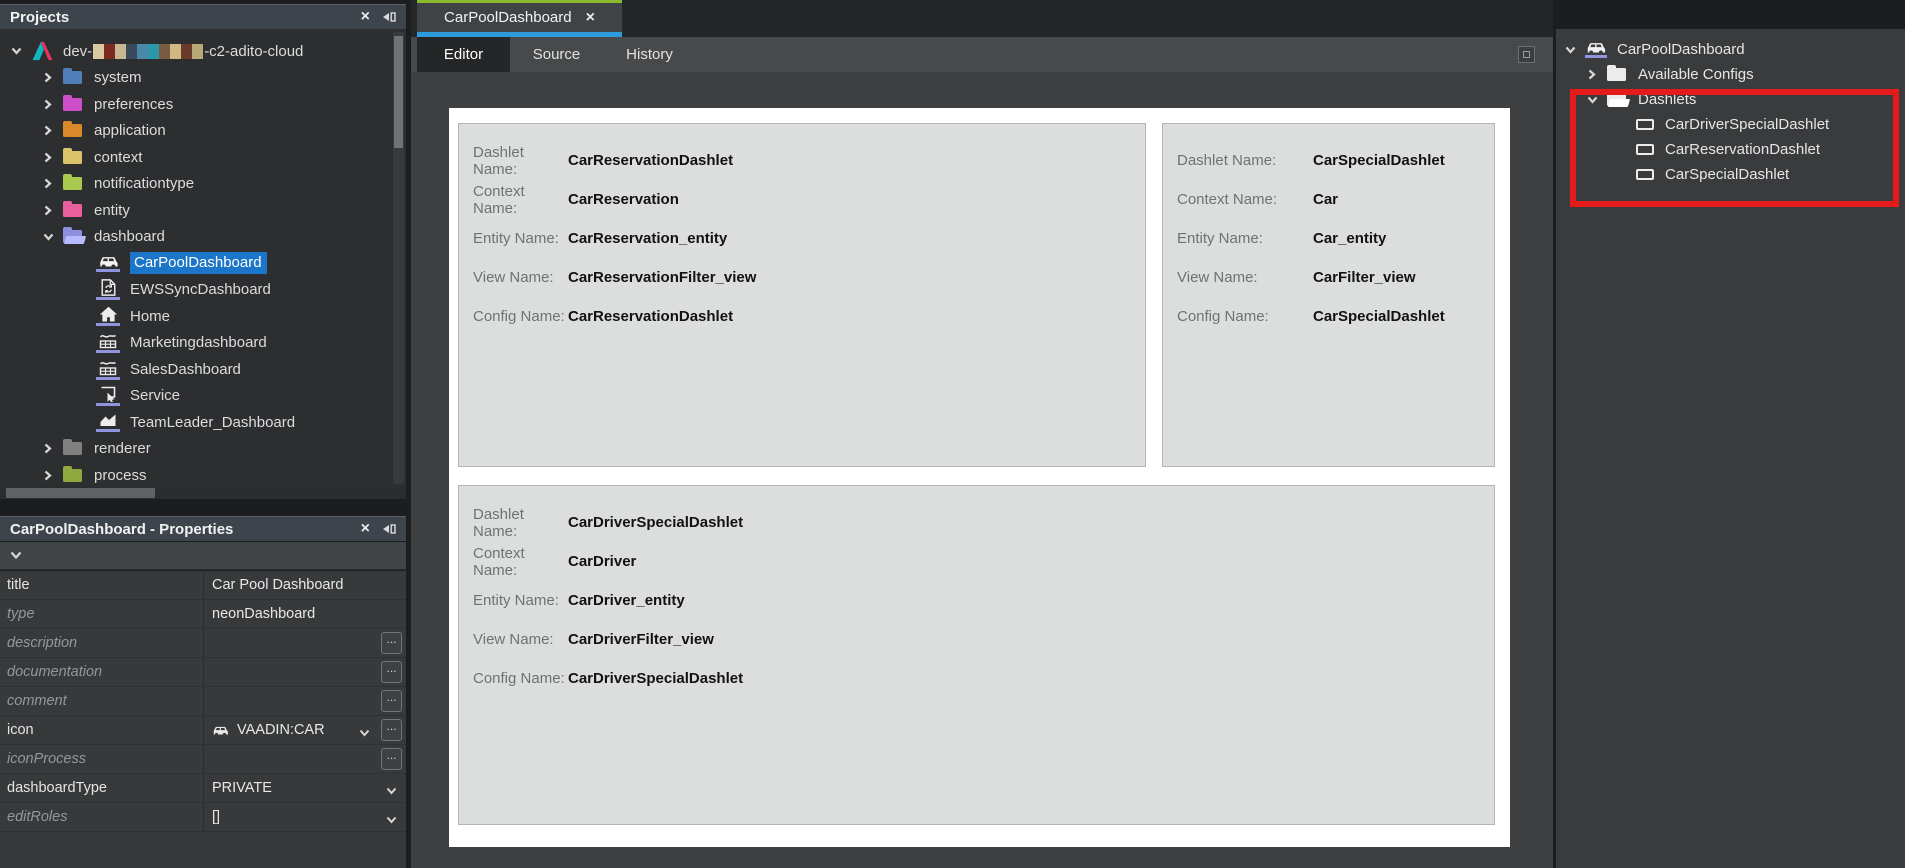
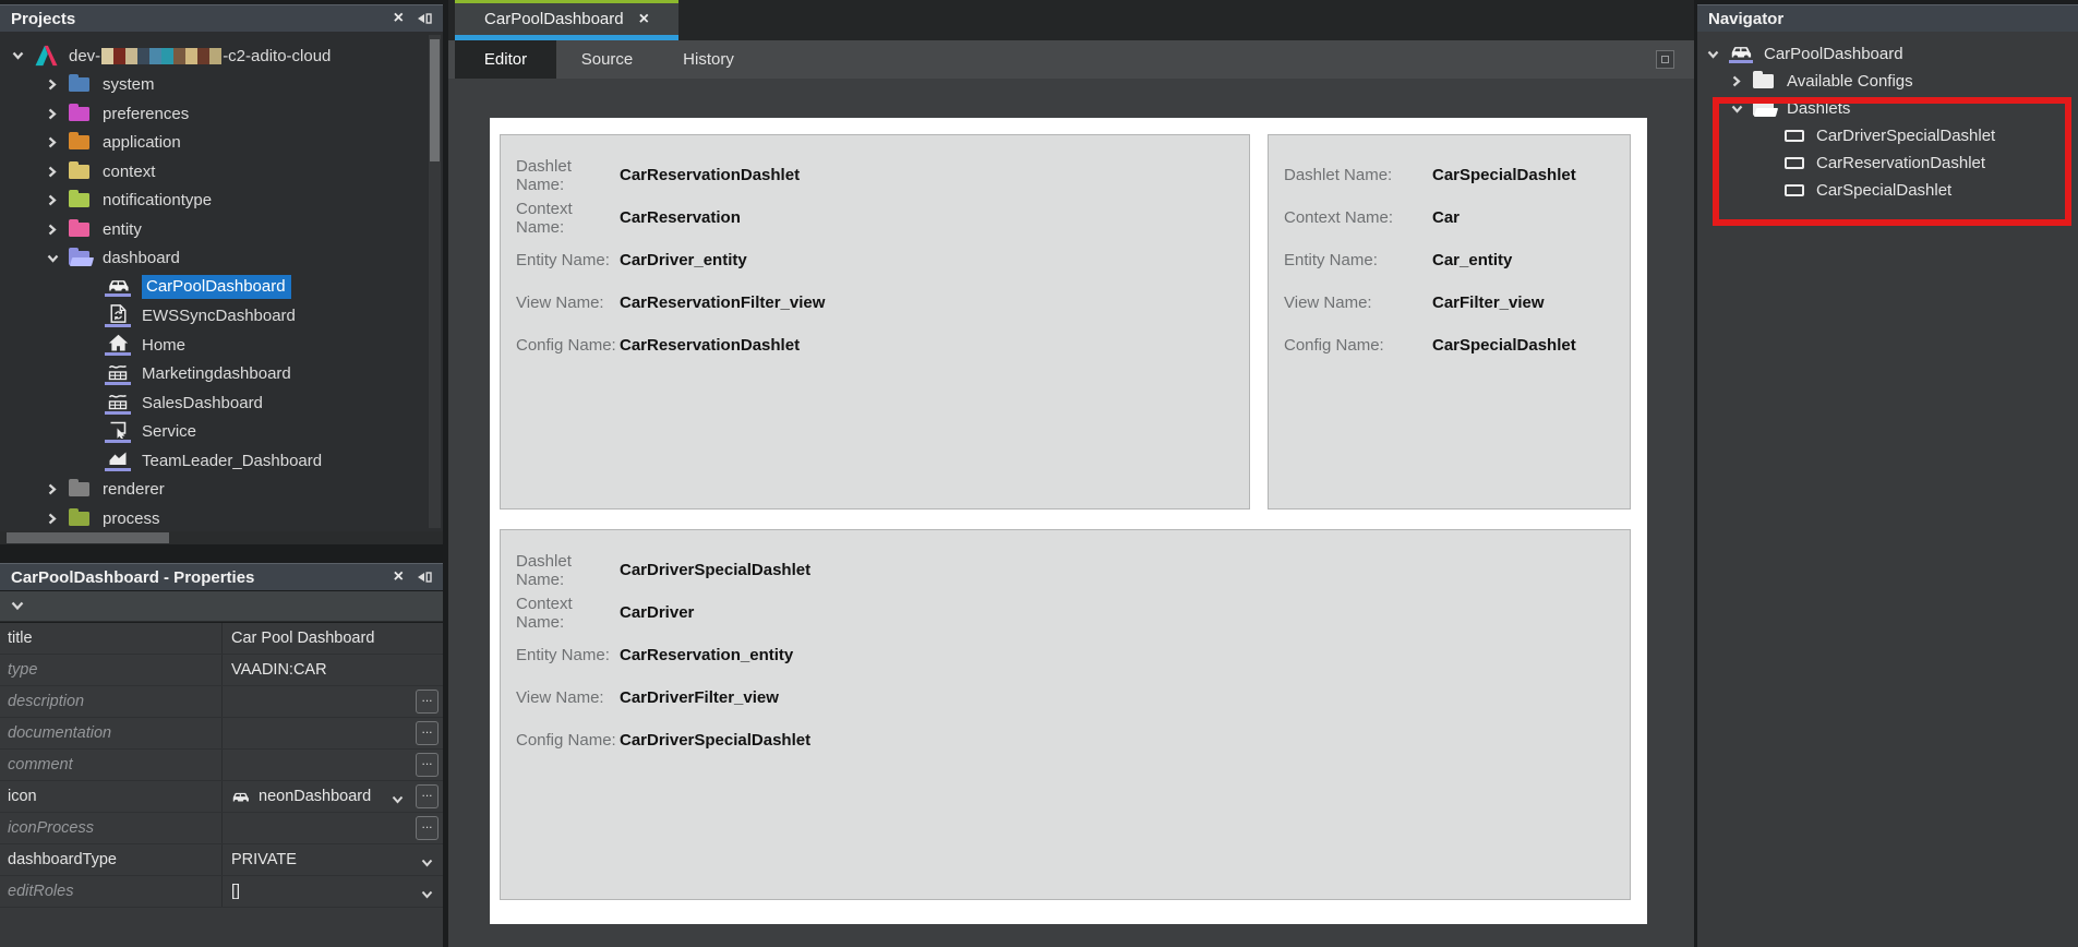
  Projects
  ×
  dev- -c2-adito-cloud
  system
  preferences
  application
  context
  notificationtype
  entity
  dashboard
  CarPoolDashboard
  EWSSyncDashboard
  Home
  Marketingdashboard
  SalesDashboard
  Service
  TeamLeader_Dashboard
  renderer
  process
  CarPoolDashboard - Properties
  ×
  title
  Car Pool Dashboard
  type
- neonDashboard
+ VAADIN:CAR
  description
  ...
  documentation
  ...
  comment
  ...
  icon
- VAADIN:CAR
+ neonDashboard
  ...
  iconProcess
  ...
  dashboardType
  PRIVATE
  editRoles
  []
  CarPoolDashboard
  ×
  Editor
  Source
  History
  Dashlet Name:
  CarReservationDashlet
  Context Name:
  CarReservation
  Entity Name:
- CarReservation_entity
+ CarDriver_entity
  View Name:
  CarReservationFilter_view
  Config Name:
  CarReservationDashlet
  Dashlet Name:
  CarSpecialDashlet
  Context Name:
  Car
  Entity Name:
  Car_entity
  View Name:
  CarFilter_view
  Config Name:
  CarSpecialDashlet
  Dashlet Name:
  CarDriverSpecialDashlet
  Context Name:
  CarDriver
  Entity Name:
- CarDriver_entity
+ CarReservation_entity
  View Name:
  CarDriverFilter_view
  Config Name:
  CarDriverSpecialDashlet
+ Navigator
  CarPoolDashboard
  Available Configs
  Dashlets
  CarDriverSpecialDashlet
  CarReservationDashlet
  CarSpecialDashlet
